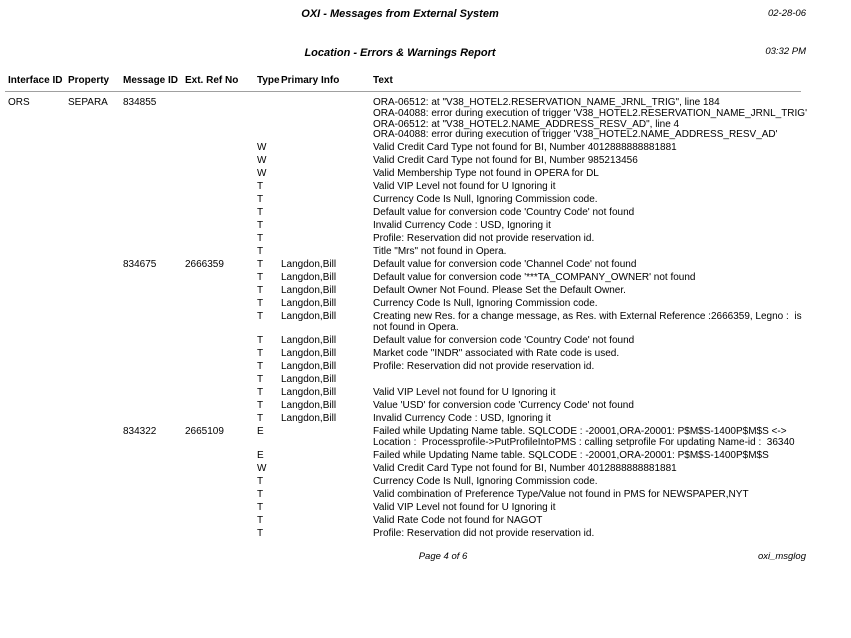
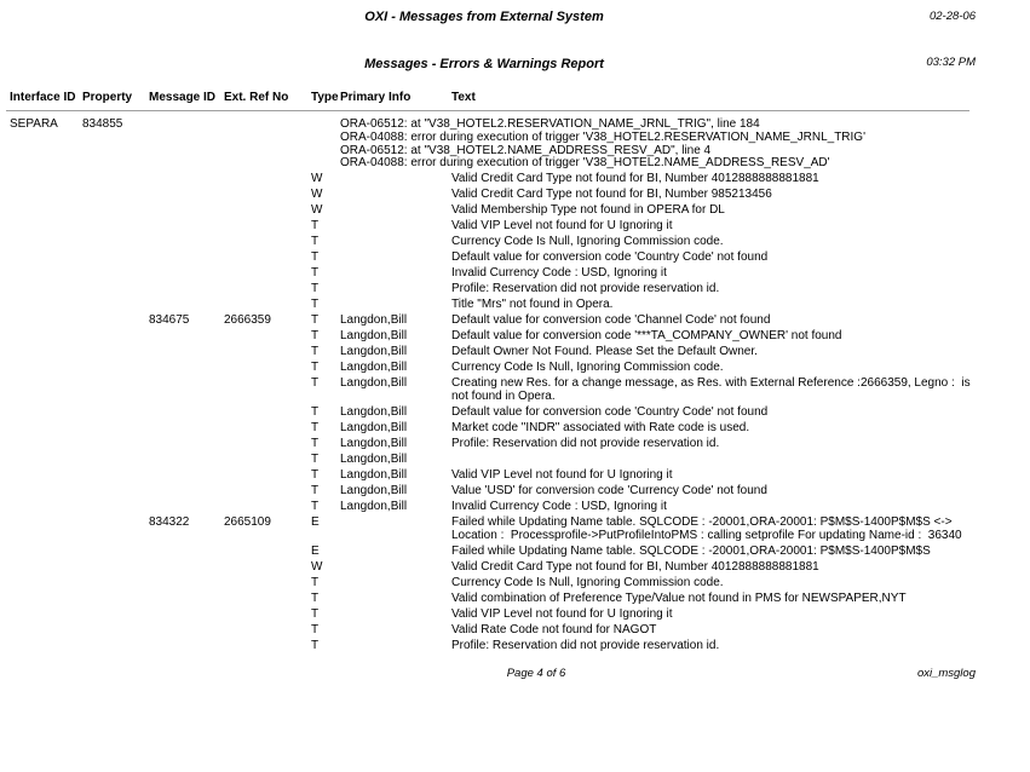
  OXI - Messages from External System
  02-28-06
- Location - Errors & Warnings Report
+ Messages - Errors & Warnings Report
  03:32 PM
  Interface ID
  Property
  Message ID
  Ext. Ref No
  Type
  Primary Info
  Text
- ORS
  SEPARA
  834855
  ORA-06512: at "V38_HOTEL2.RESERVATION_NAME_JRNL_TRIG", line 184
  ORA-04088: error during execution of trigger 'V38_HOTEL2.RESERVATION_NAME_JRNL_TRIG'
  ORA-06512: at "V38_HOTEL2.NAME_ADDRESS_RESV_AD", line 4
  ORA-04088: error during execution of trigger 'V38_HOTEL2.NAME_ADDRESS_RESV_AD'
  W
  Valid Credit Card Type not found for BI, Number 4012888888881881
  W
  Valid Credit Card Type not found for BI, Number 985213456
  W
  Valid Membership Type not found in OPERA for DL
  T
  Valid VIP Level not found for U Ignoring it
  T
  Currency Code Is Null, Ignoring Commission code.
  T
  Default value for conversion code 'Country Code' not found
  T
  Invalid Currency Code : USD, Ignoring it
  T
  Profile: Reservation did not provide reservation id.
  T
  Title "Mrs" not found in Opera.
  834675
  2666359
  T
  Langdon,Bill
  Default value for conversion code 'Channel Code' not found
  T
  Langdon,Bill
  Default value for conversion code '***TA_COMPANY_OWNER' not found
  T
  Langdon,Bill
  Default Owner Not Found. Please Set the Default Owner.
  T
  Langdon,Bill
  Currency Code Is Null, Ignoring Commission code.
  T
  Langdon,Bill
  Creating new Res. for a change message, as Res. with External Reference :2666359, Legno : is
  not found in Opera.
  T
  Langdon,Bill
  Default value for conversion code 'Country Code' not found
  T
  Langdon,Bill
  Market code "INDR" associated with Rate code is used.
  T
  Langdon,Bill
  Profile: Reservation did not provide reservation id.
  T
  Langdon,Bill
  T
  Langdon,Bill
  Valid VIP Level not found for U Ignoring it
  T
  Langdon,Bill
  Value 'USD' for conversion code 'Currency Code' not found
  T
  Langdon,Bill
  Invalid Currency Code : USD, Ignoring it
  834322
  2665109
  E
  Failed while Updating Name table. SQLCODE : -20001,ORA-20001: P$M$S-1400P$M$S <->
  Location : Processprofile->PutProfileIntoPMS : calling setprofile For updating Name-id : 36340
  E
  Failed while Updating Name table. SQLCODE : -20001,ORA-20001: P$M$S-1400P$M$S
  W
  Valid Credit Card Type not found for BI, Number 4012888888881881
  T
  Currency Code Is Null, Ignoring Commission code.
  T
  Valid combination of Preference Type/Value not found in PMS for NEWSPAPER,NYT
  T
  Valid VIP Level not found for U Ignoring it
  T
  Valid Rate Code not found for NAGOT
  T
  Profile: Reservation did not provide reservation id.
  Page 4 of 6
  oxi_msglog
